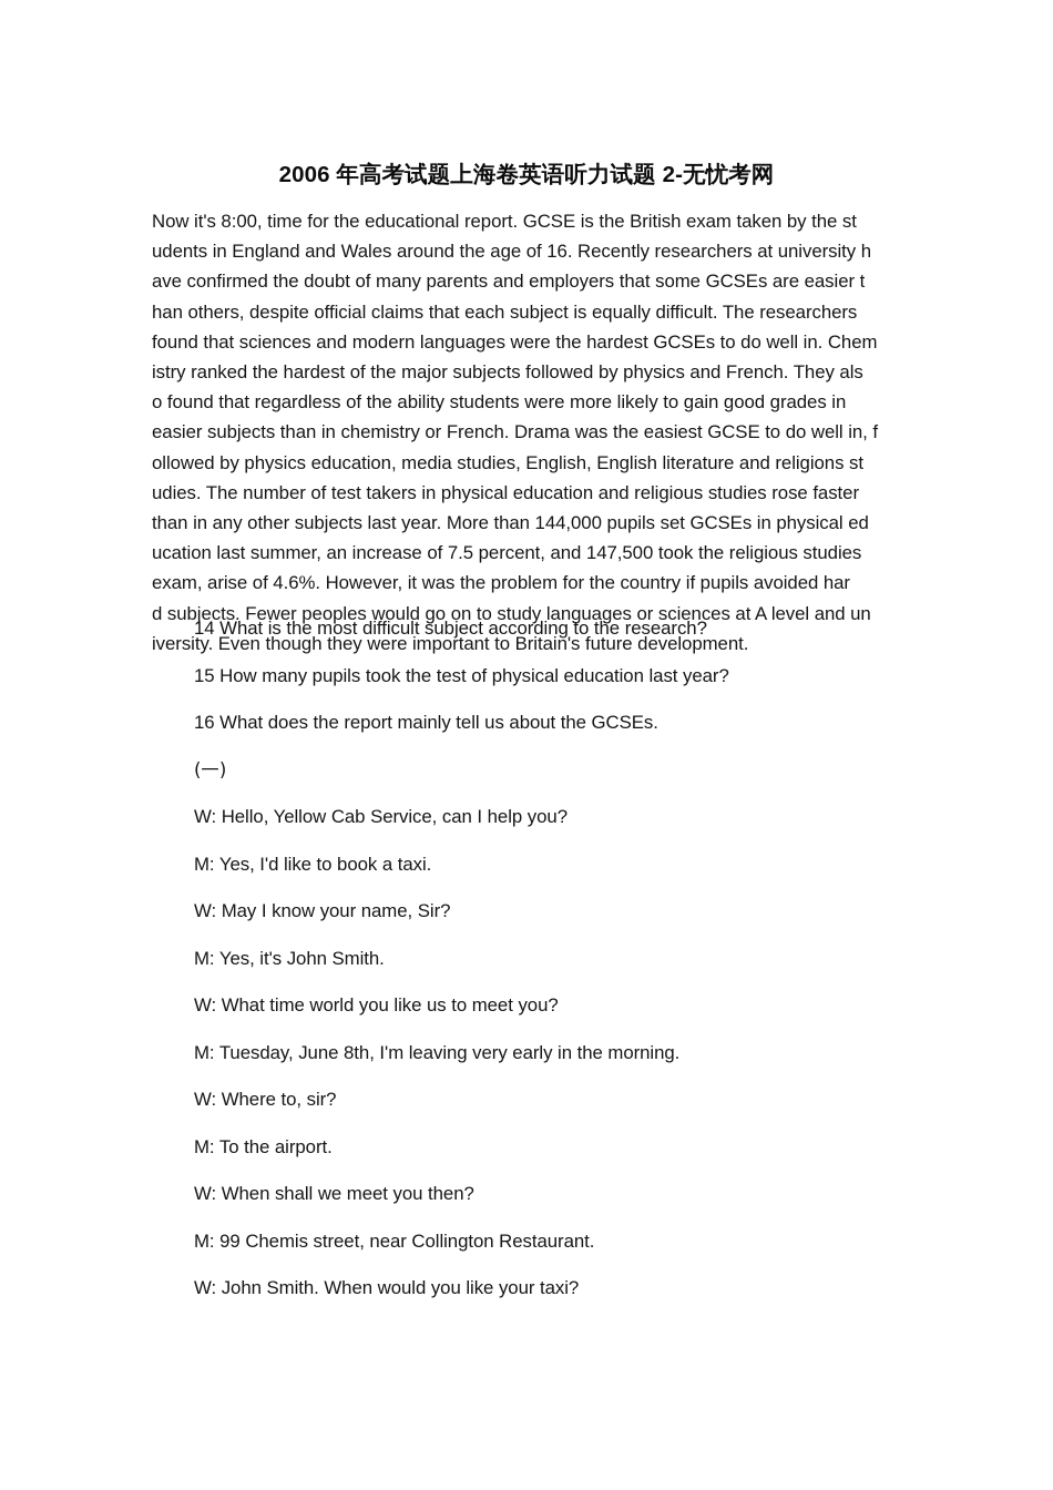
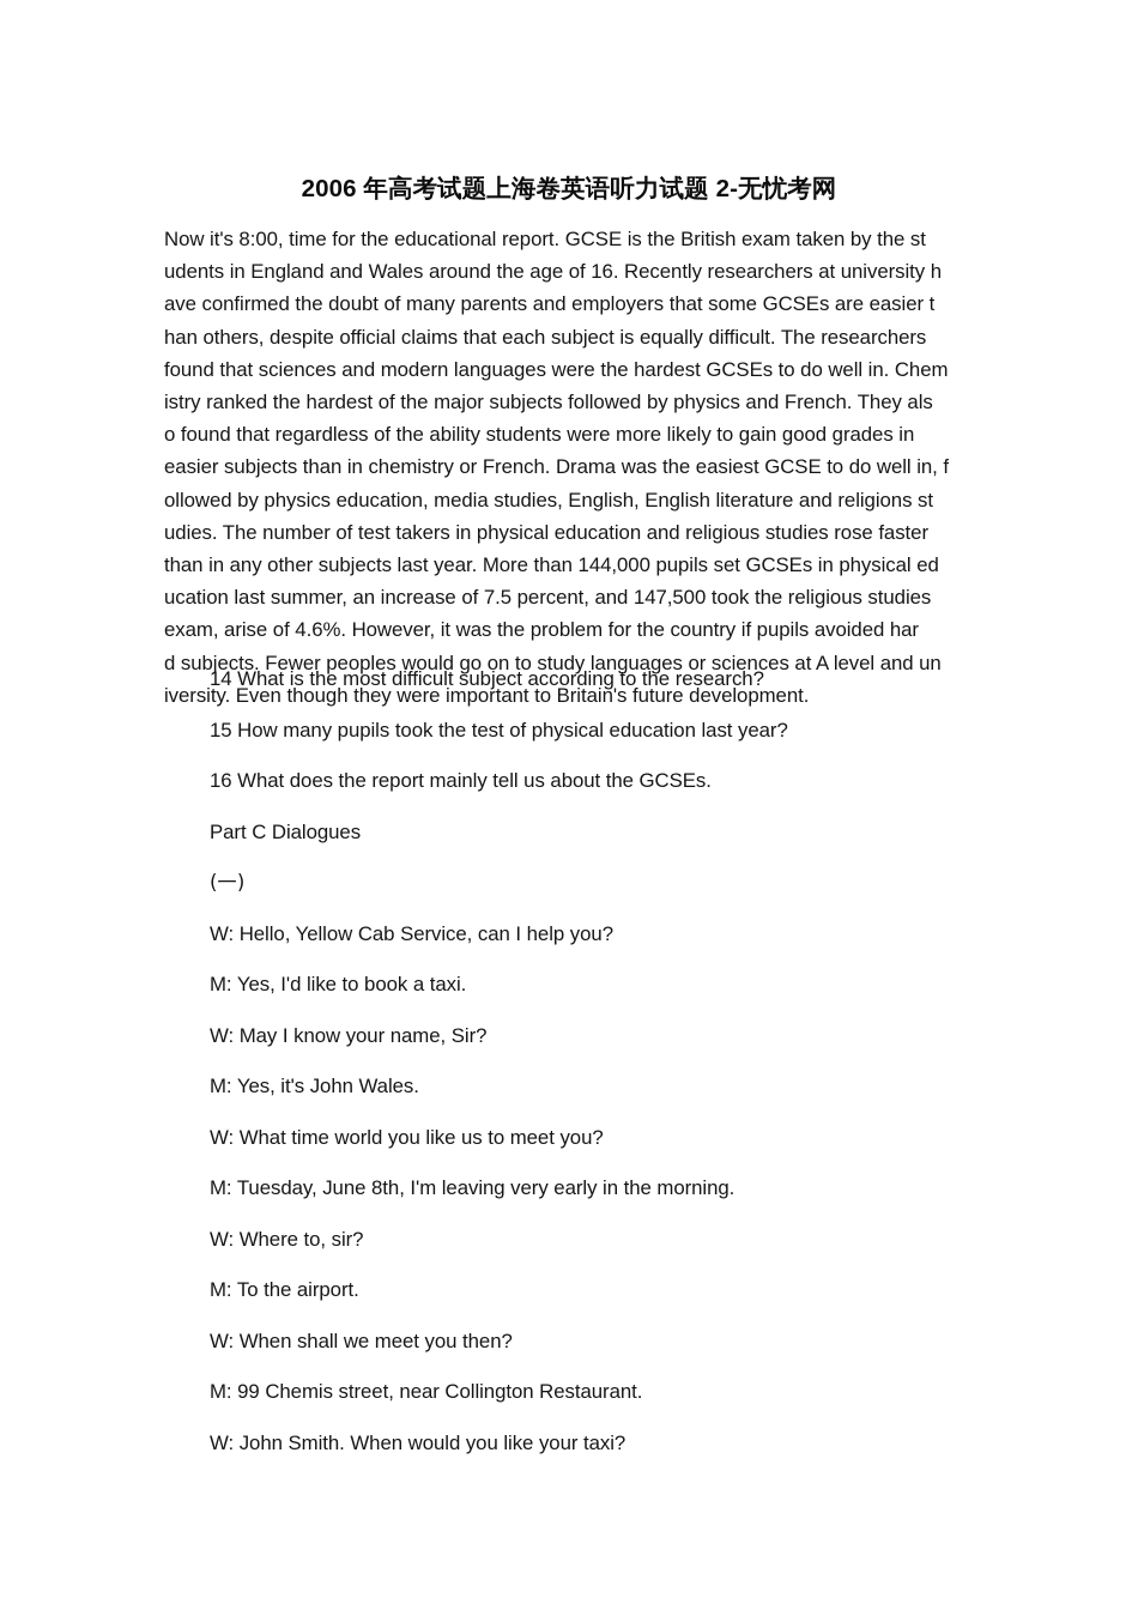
  2006 年高考试题上海卷英语听力试题 2-无忧考网
  Now it's 8:00, time for the educational report. GCSE is the British exam taken by the st
  udents in England and Wales around the age of 16. Recently researchers at university h
  ave confirmed the doubt of many parents and employers that some GCSEs are easier t
  han others, despite official claims that each subject is equally difficult. The researchers
  found that sciences and modern languages were the hardest GCSEs to do well in. Chem
  istry ranked the hardest of the major subjects followed by physics and French. They als
  o found that regardless of the ability students were more likely to gain good grades in
  easier subjects than in chemistry or French. Drama was the easiest GCSE to do well in, f
  ollowed by physics education, media studies, English, English literature and religions st
  udies. The number of test takers in physical education and religious studies rose faster
  than in any other subjects last year. More than 144,000 pupils set GCSEs in physical ed
  ucation last summer, an increase of 7.5 percent, and 147,500 took the religious studies
  exam, arise of 4.6%. However, it was the problem for the country if pupils avoided har
  d subjects. Fewer peoples would go on to study languages or sciences at A level and un
  iversity. Even though they were important to Britain's future development.
  14 What is the most difficult subject according to the research?
  15 How many pupils took the test of physical education last year?
  16 What does the report mainly tell us about the GCSEs.
+ Part C Dialogues
  (一)
  W: Hello, Yellow Cab Service, can I help you?
  M: Yes, I'd like to book a taxi.
  W: May I know your name, Sir?
- M: Yes, it's John Smith.
+ M: Yes, it's John Wales.
  W: What time world you like us to meet you?
  M: Tuesday, June 8th, I'm leaving very early in the morning.
  W: Where to, sir?
  M: To the airport.
  W: When shall we meet you then?
  M: 99 Chemis street, near Collington Restaurant.
  W: John Smith. When would you like your taxi?
